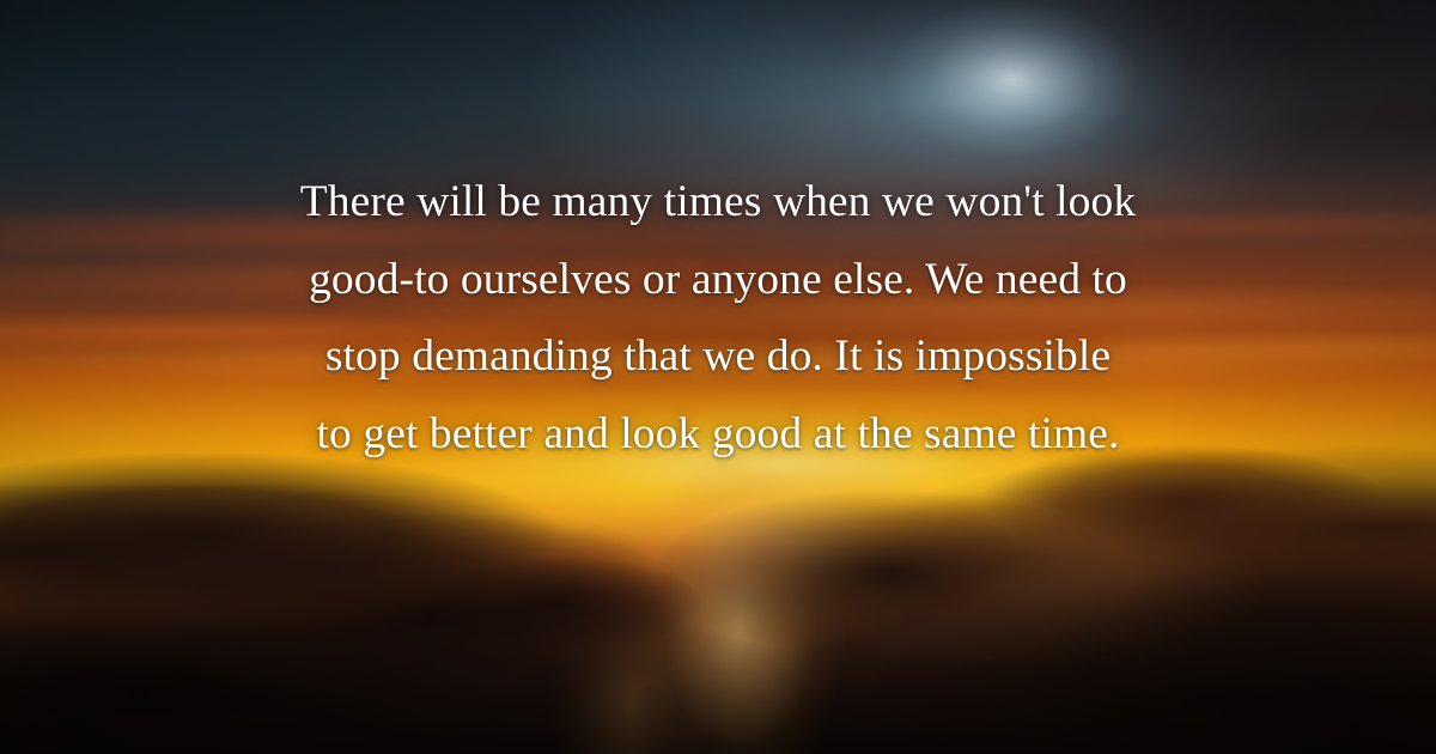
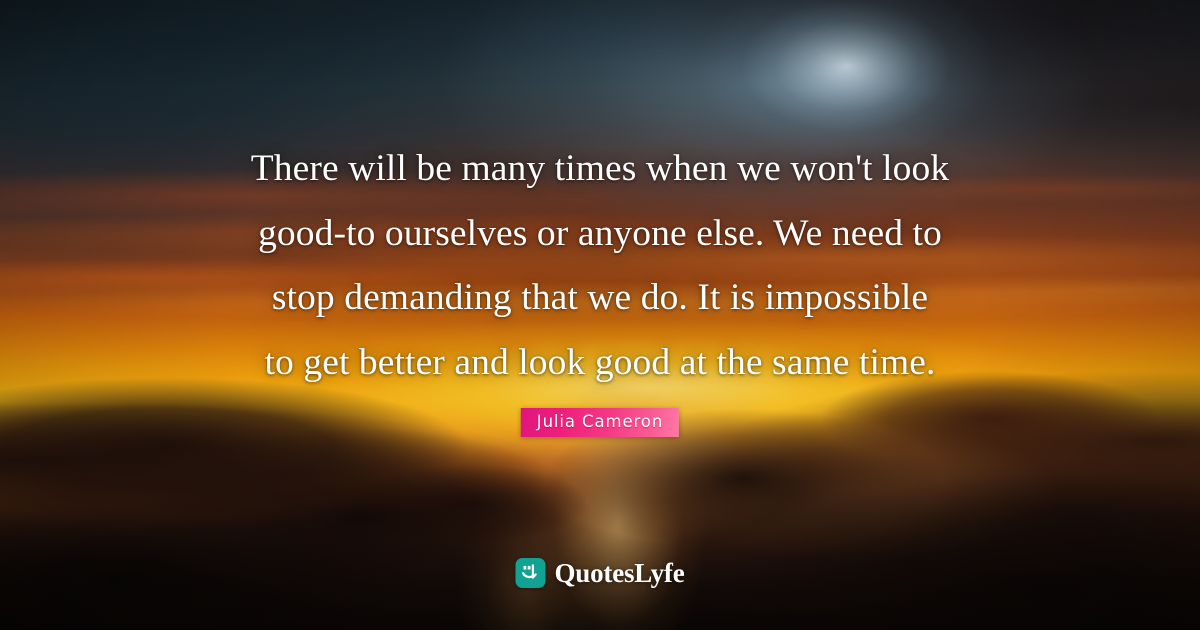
  There will be many times when we won't look
  good-to ourselves or anyone else. We need to
  stop demanding that we do. It is impossible
  to get better and look good at the same time.
+ Julia Cameron
+ QuotesLyfe
